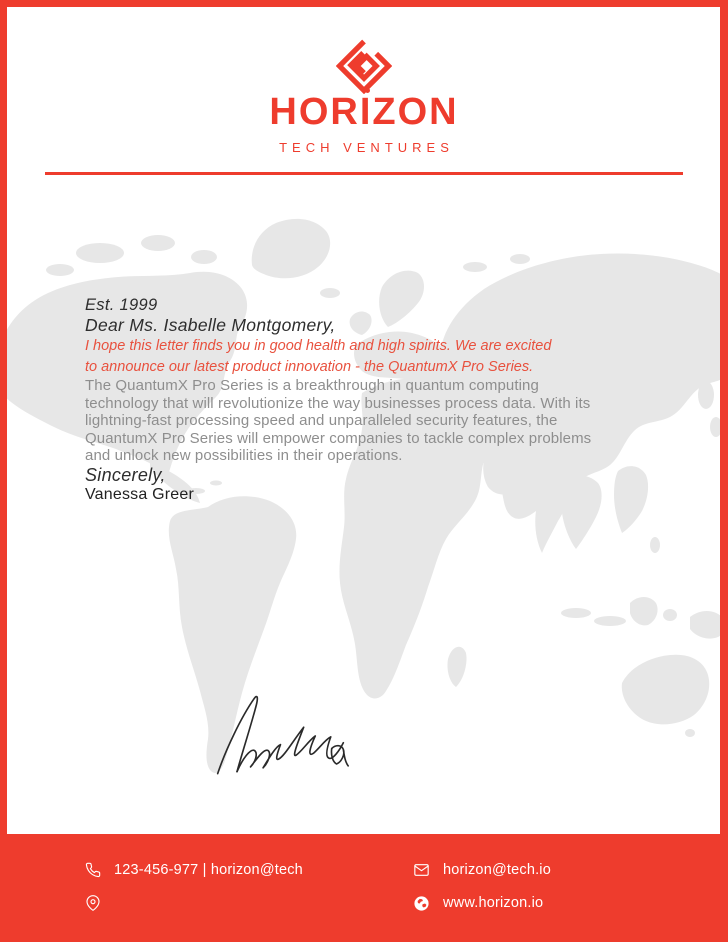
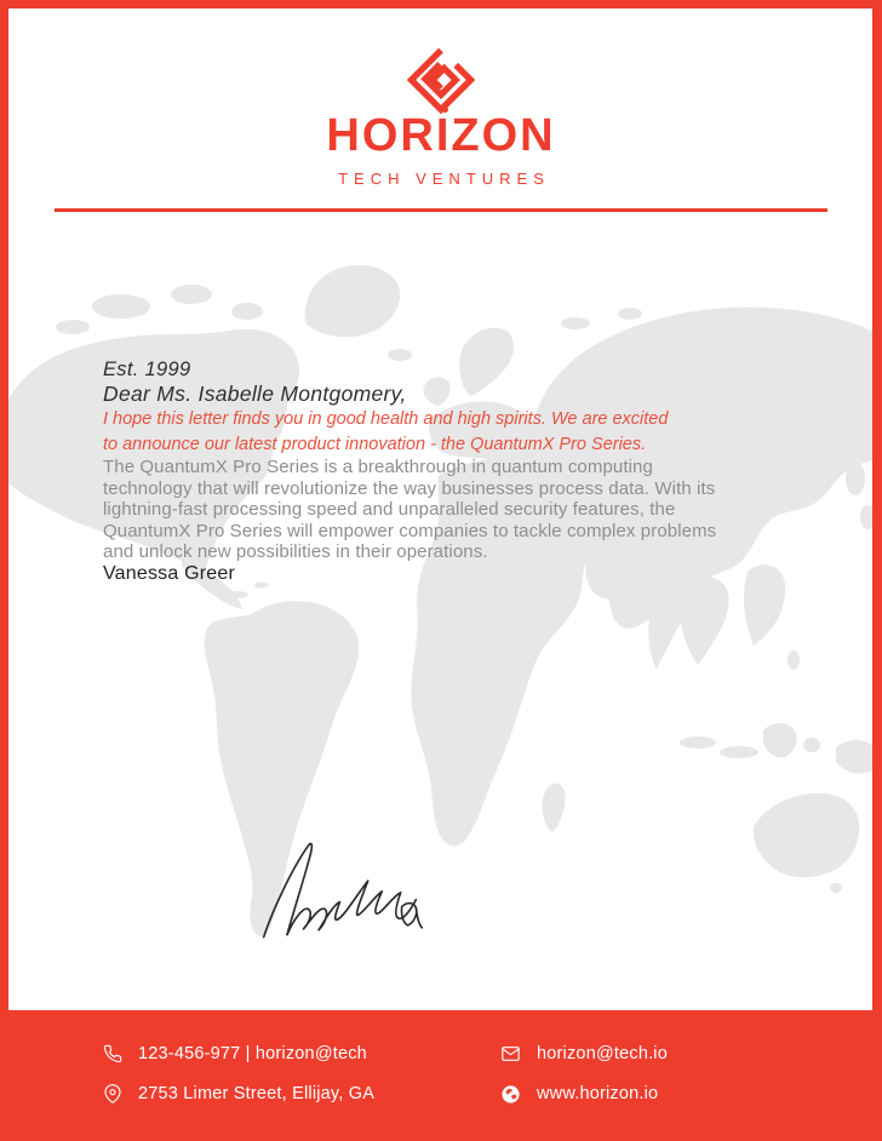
  HORIZON
  TECH VENTURES
  Est. 1999
  Dear Ms. Isabelle Montgomery,
  I hope this letter finds you in good health and high spirits. We are excited
  to announce our latest product innovation - the QuantumX Pro Series.
  The QuantumX Pro Series is a breakthrough in quantum computing
  technology that will revolutionize the way businesses process data. With its
  lightning-fast processing speed and unparalleled security features, the
  QuantumX Pro Series will empower companies to tackle complex problems
  and unlock new possibilities in their operations.
- Sincerely,
  Vanessa Greer
  123-456-977 | horizon@tech
+ 2753 Limer Street, Ellijay, GA
  horizon@tech.io
  www.horizon.io
